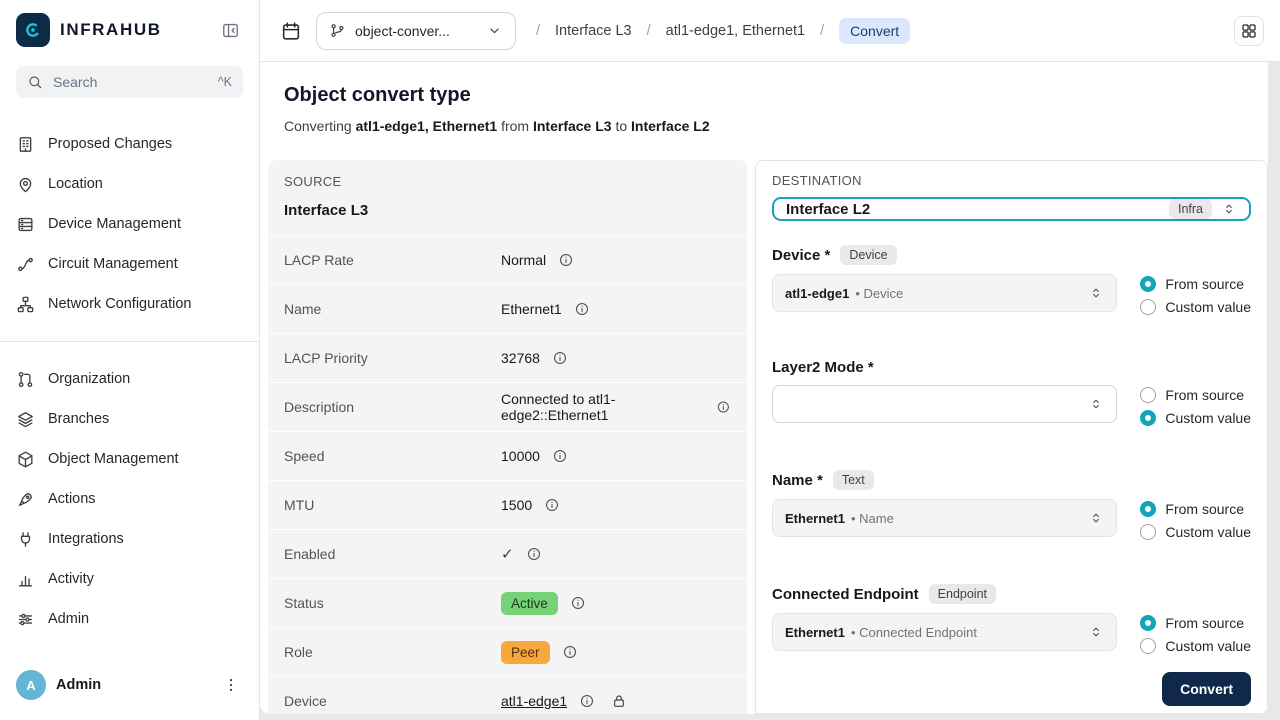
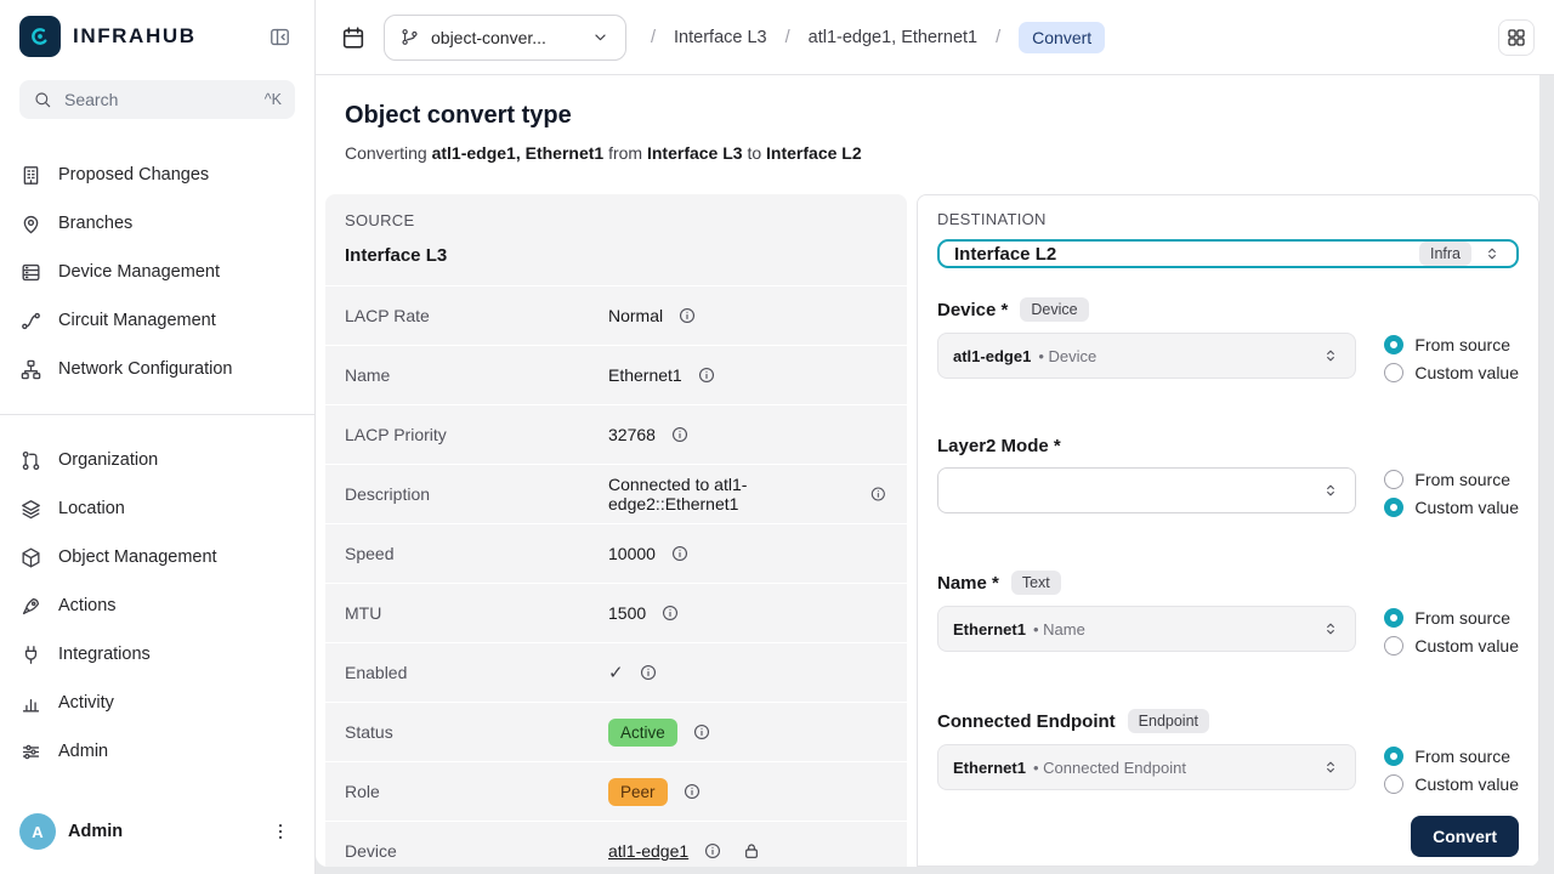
  INFRAHUB
  Search
  ^K
  Proposed Changes
- Location
+ Branches
  Device Management
  Circuit Management
  Network Configuration
  Organization
- Branches
+ Location
  Object Management
  Actions
  Integrations
  Activity
  Admin
  A
  Admin
  object-conver...
  /
  Interface L3
  /
  atl1-edge1, Ethernet1
  /
  Convert
  Object convert type
  Converting atl1-edge1, Ethernet1 from Interface L3 to Interface L2
  SOURCE
  Interface L3
  LACP Rate
  Normal
  Name
  Ethernet1
  LACP Priority
  32768
  Description
  Connected to atl1-edge2::Ethernet1
  Speed
  10000
  MTU
  1500
  Enabled
  ✓
  Status
  Active
  Role
  Peer
  Device
  atl1-edge1
  DESTINATION
  Interface L2
  Infra
  Device *
  Device
  atl1-edge1
  • Device
  From source
  Custom value
  Layer2 Mode *
  From source
  Custom value
  Name *
  Text
  Ethernet1
  • Name
  From source
  Custom value
  Connected Endpoint
  Endpoint
  Ethernet1
  • Connected Endpoint
  From source
  Custom value
  Convert
